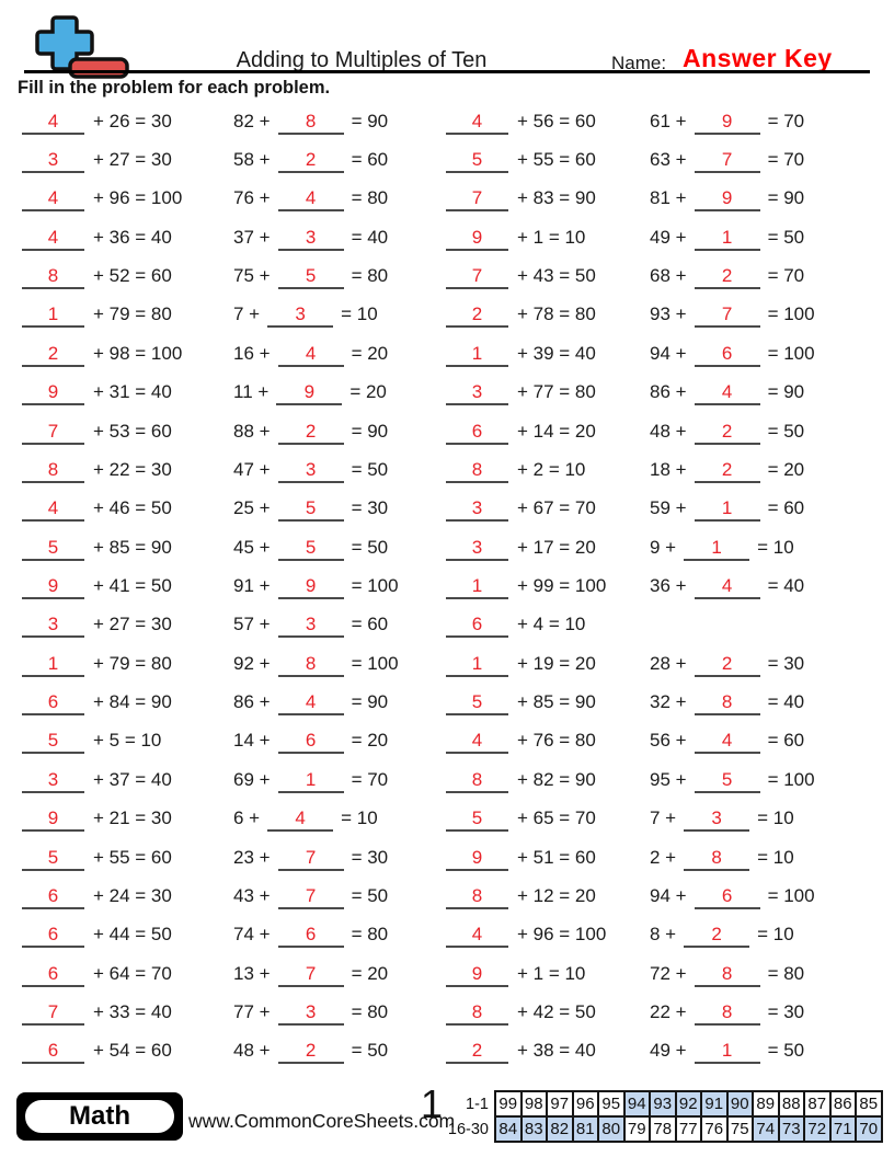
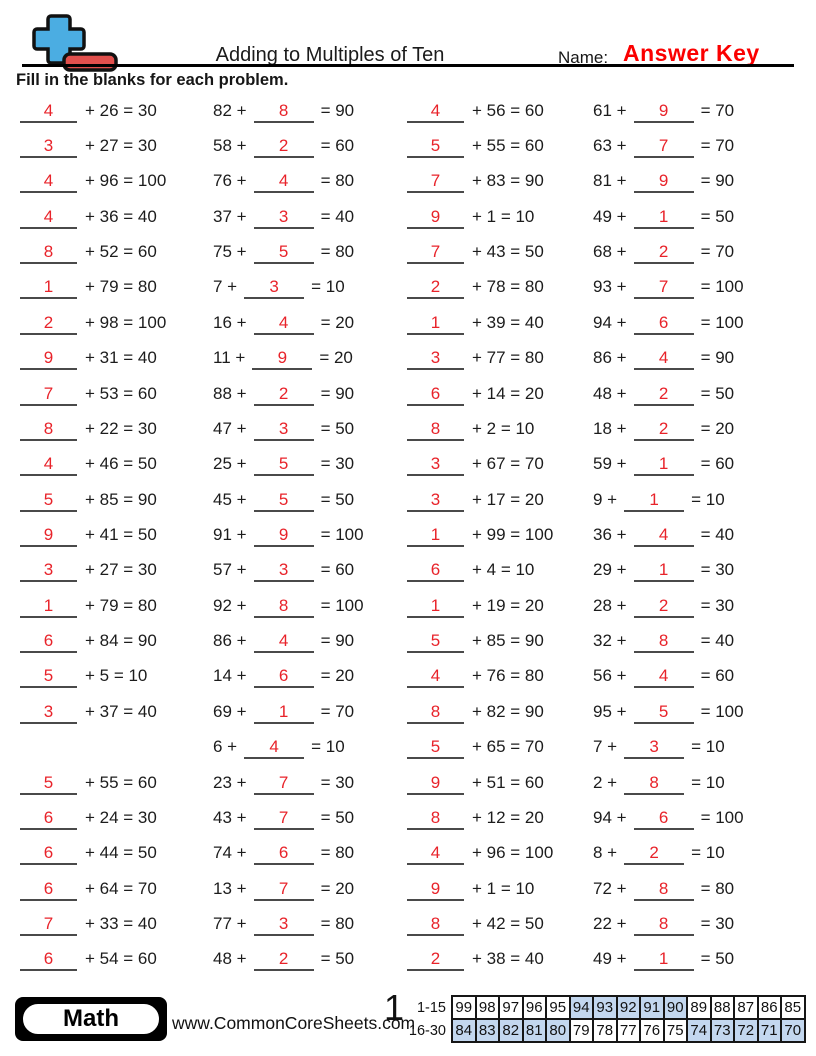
  Adding to Multiples of Ten
  Name:
  Answer Key
- Fill in the problem for each problem.
+ Fill in the blanks for each problem.
  4 + 26 = 30
  3 + 27 = 30
  4 + 96 = 100
  4 + 36 = 40
  8 + 52 = 60
  1 + 79 = 80
  2 + 98 = 100
  9 + 31 = 40
  7 + 53 = 60
  8 + 22 = 30
  4 + 46 = 50
  5 + 85 = 90
  9 + 41 = 50
  3 + 27 = 30
  1 + 79 = 80
  6 + 84 = 90
  5 + 5 = 10
  3 + 37 = 40
- 9 + 21 = 30
  5 + 55 = 60
  6 + 24 = 30
  6 + 44 = 50
  6 + 64 = 70
  7 + 33 = 40
  6 + 54 = 60
  82 + 8 = 90
  58 + 2 = 60
  76 + 4 = 80
  37 + 3 = 40
  75 + 5 = 80
  7 + 3 = 10
  16 + 4 = 20
  11 + 9 = 20
  88 + 2 = 90
  47 + 3 = 50
  25 + 5 = 30
  45 + 5 = 50
  91 + 9 = 100
  57 + 3 = 60
  92 + 8 = 100
  86 + 4 = 90
  14 + 6 = 20
  69 + 1 = 70
  6 + 4 = 10
  23 + 7 = 30
  43 + 7 = 50
  74 + 6 = 80
  13 + 7 = 20
  77 + 3 = 80
  48 + 2 = 50
  4 + 56 = 60
  5 + 55 = 60
  7 + 83 = 90
  9 + 1 = 10
  7 + 43 = 50
  2 + 78 = 80
  1 + 39 = 40
  3 + 77 = 80
  6 + 14 = 20
  8 + 2 = 10
  3 + 67 = 70
  3 + 17 = 20
  1 + 99 = 100
  6 + 4 = 10
  1 + 19 = 20
  5 + 85 = 90
  4 + 76 = 80
  8 + 82 = 90
  5 + 65 = 70
  9 + 51 = 60
  8 + 12 = 20
  4 + 96 = 100
  9 + 1 = 10
  8 + 42 = 50
  2 + 38 = 40
  61 + 9 = 70
  63 + 7 = 70
  81 + 9 = 90
  49 + 1 = 50
  68 + 2 = 70
  93 + 7 = 100
  94 + 6 = 100
  86 + 4 = 90
  48 + 2 = 50
  18 + 2 = 20
  59 + 1 = 60
  9 + 1 = 10
  36 + 4 = 40
+ 29 + 1 = 30
  28 + 2 = 30
  32 + 8 = 40
  56 + 4 = 60
  95 + 5 = 100
  7 + 3 = 10
  2 + 8 = 10
  94 + 6 = 100
  8 + 2 = 10
  72 + 8 = 80
  22 + 8 = 30
  49 + 1 = 50
  Math
  www.CommonCoreSheets.com
  1
- 1-1	99	98	97	96	95	94	93	92	91	90	89	88	87	86	85
+ 1-15	99	98	97	96	95	94	93	92	91	90	89	88	87	86	85
  16-30	84	83	82	81	80	79	78	77	76	75	74	73	72	71	70
